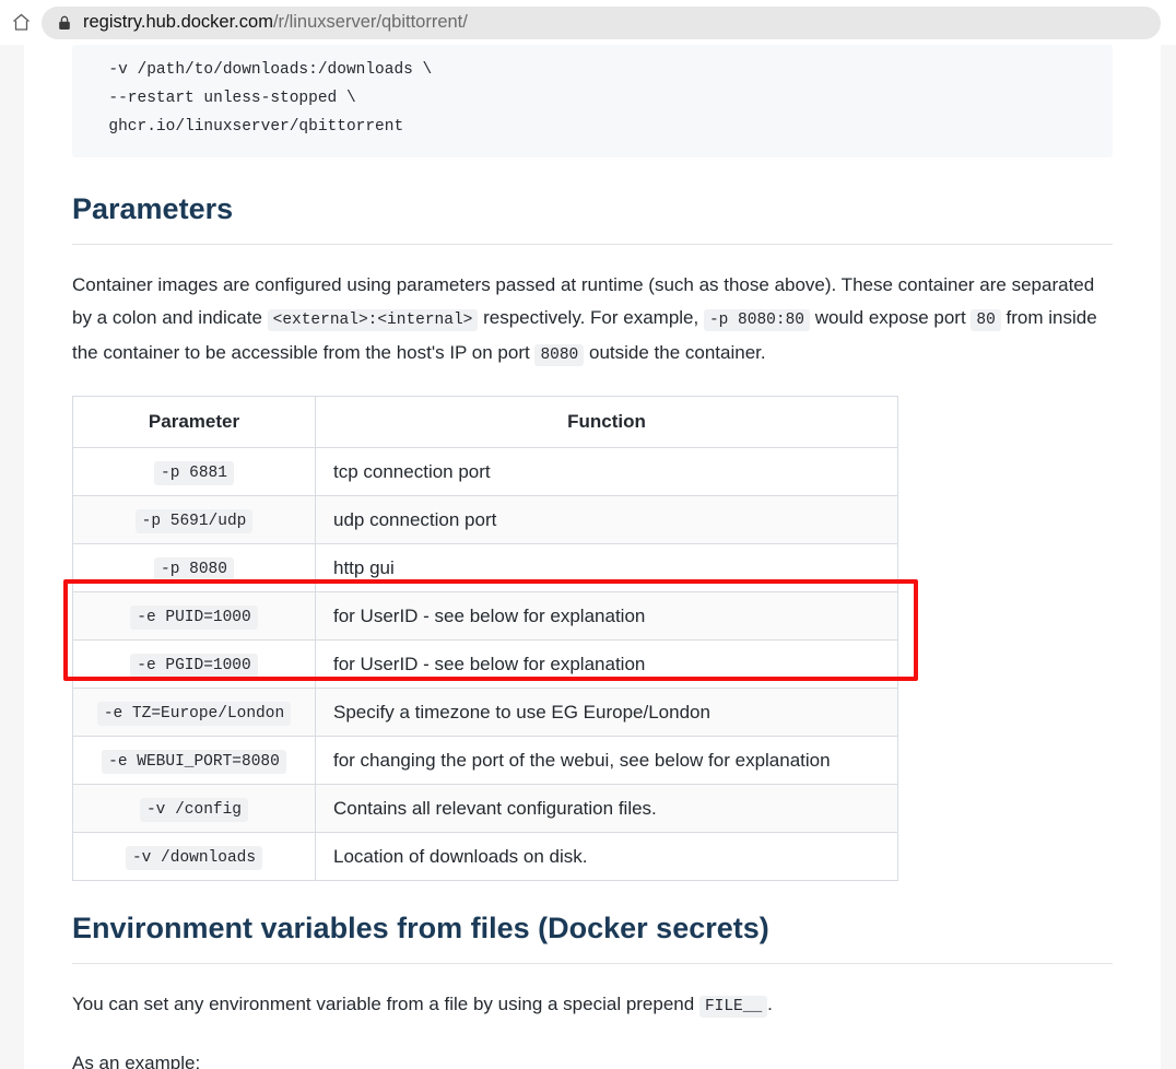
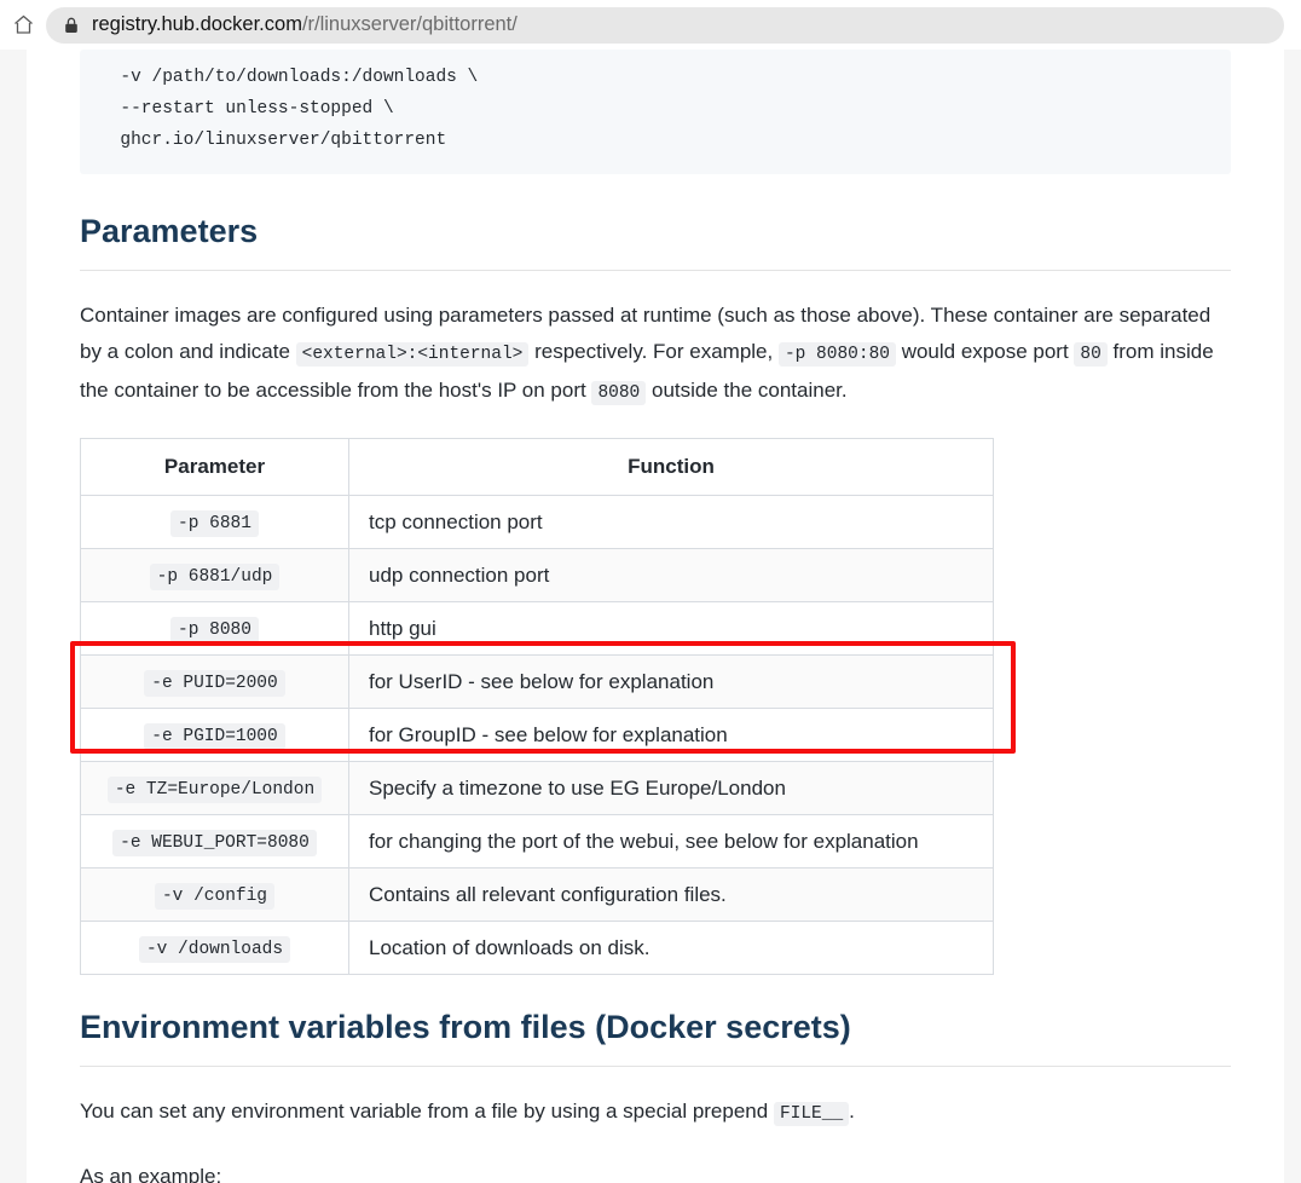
  registry.hub.docker.com/r/linuxserver/qbittorrent/
  -v /path/to/downloads:/downloads \
  --restart unless-stopped \
  ghcr.io/linuxserver/qbittorrent
  Parameters
  Container images are configured using parameters passed at runtime (such as those above). These container are separated by a colon and indicate <external>:<internal> respectively. For example, -p 8080:80 would expose port 80 from inside the container to be accessible from the host's IP on port 8080 outside the container.
  Parameter	Function
  -p 6881	tcp connection port
- -p 5691/udp	udp connection port
+ -p 6881/udp	udp connection port
  -p 8080	http gui
- -e PUID=1000	for UserID - see below for explanation
+ -e PUID=2000	for UserID - see below for explanation
- -e PGID=1000	for UserID - see below for explanation
+ -e PGID=1000	for GroupID - see below for explanation
  -e TZ=Europe/London	Specify a timezone to use EG Europe/London
  -e WEBUI_PORT=8080	for changing the port of the webui, see below for explanation
  -v /config	Contains all relevant configuration files.
  -v /downloads	Location of downloads on disk.
  Environment variables from files (Docker secrets)
  You can set any environment variable from a file by using a special prepend FILE__ .
  As an example:
